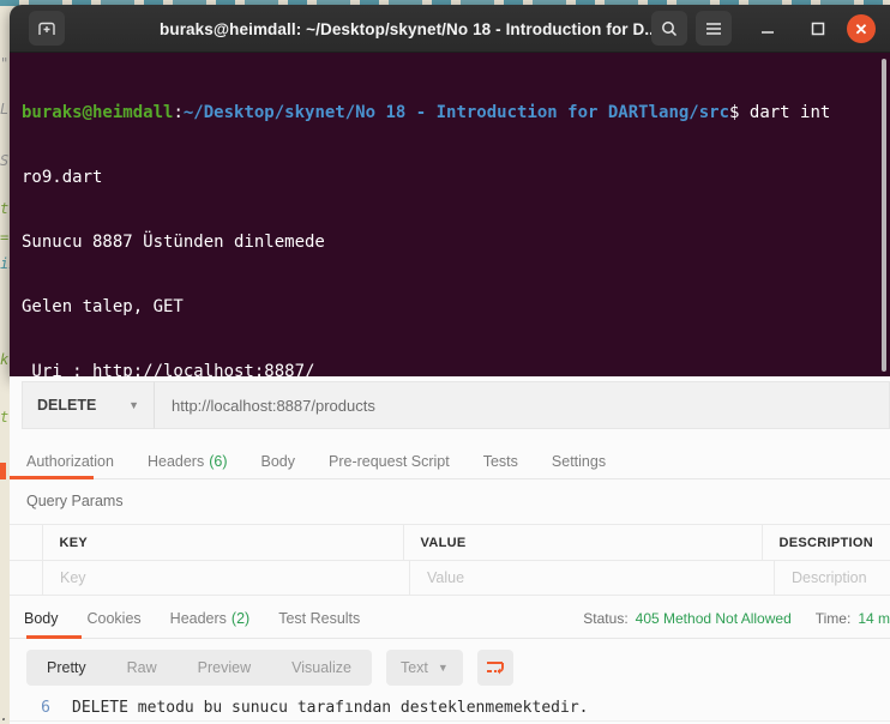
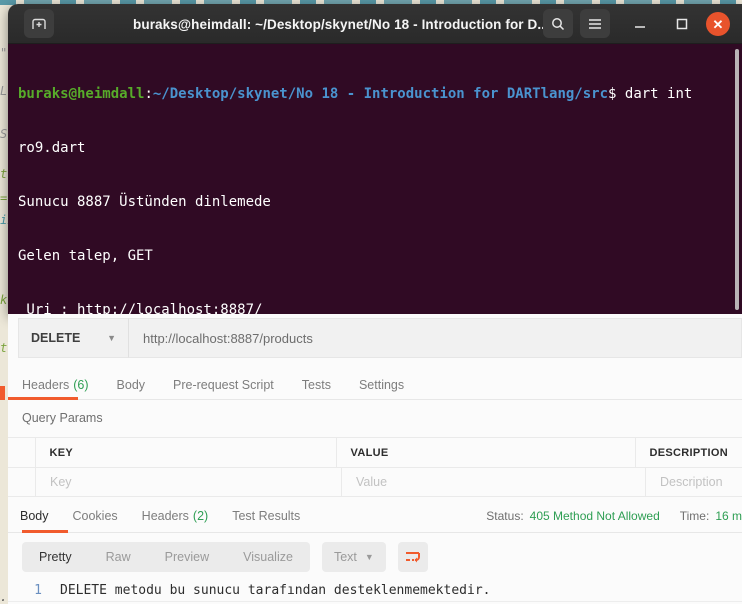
  "
  L
  S
  t
  =
  k
  t
  buraks@heimdall: ~/Desktop/skynet/No 18 - Introduction for D.
  ✕
  buraks@heimdall:~/Desktop/skynet/No 18 - Introduction for DARTlang/src$ dart int
  ro9.dart
  Sunucu 8887 Üstünden dinlemede
  Gelen talep, GET
  Uri : http://localhost:8887/
  DELETE
  ▼
  http://localhost:8887/products
- Authorization
  Headers
  (6)
  Body
  Pre-request Script
  Tests
  Settings
  Query Params
  KEY
  VALUE
  DESCRIPTION
  Key
  Value
  Description
  Body
  Cookies
  Headers
  (2)
  Test Results
  Status:
  405 Method Not Allowed
  Time:
- 14 m
+ 16 m
  Pretty
  Raw
  Preview
  Visualize
  Text
  ▼
- 6
+ 1
  DELETE metodu bu sunucu tarafından desteklenmemektedir.
